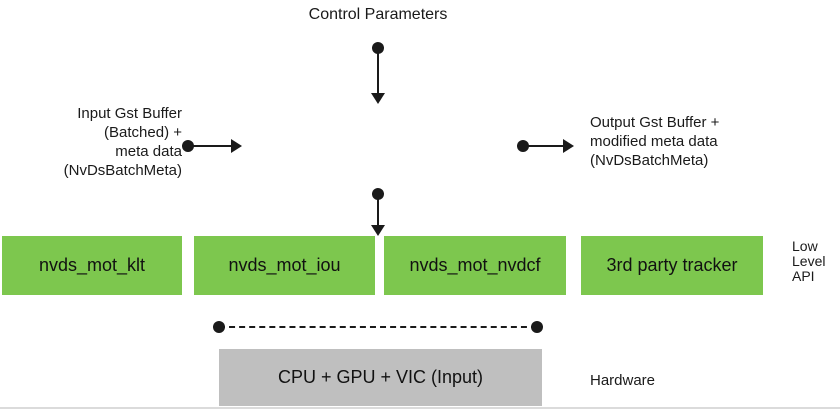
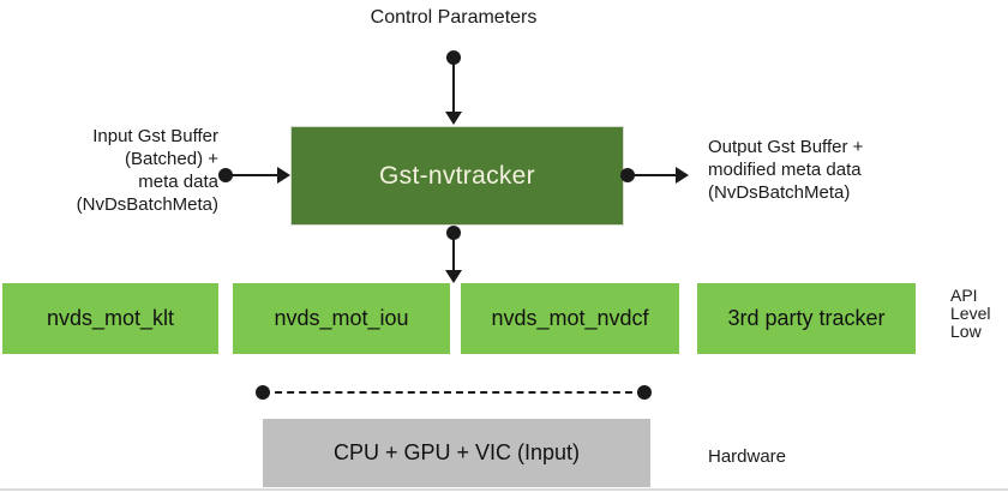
  Control Parameters
  Input Gst Buffer
  (Batched) +
  meta data
  (NvDsBatchMeta)
+ Gst-nvtracker
  Output Gst Buffer +
  modified meta data
  (NvDsBatchMeta)
  nvds_mot_klt
  nvds_mot_iou
  nvds_mot_nvdcf
  3rd party tracker
- Low
+ API
  Level
- API
+ Low
  CPU + GPU + VIC (Input)
  Hardware
